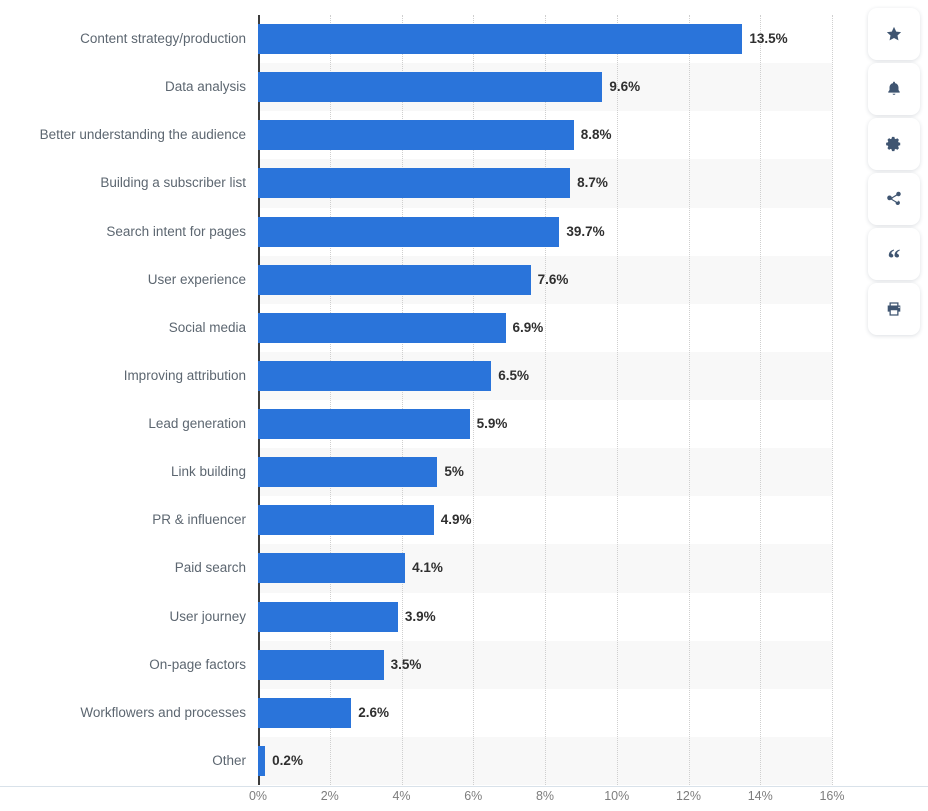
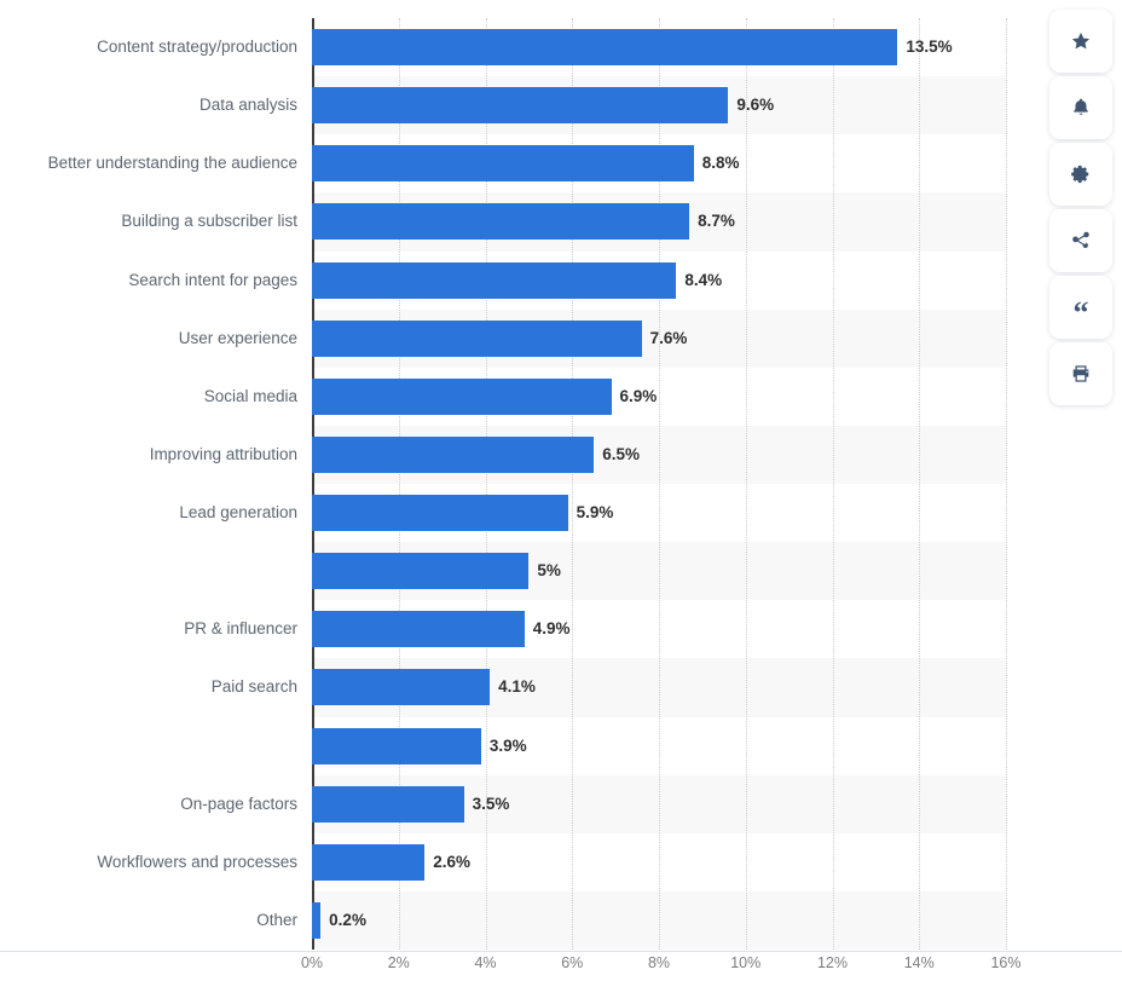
  Content strategy/production
  Data analysis
  Better understanding the audience
  Building a subscriber list
  Search intent for pages
  User experience
  Social media
  Improving attribution
  Lead generation
- Link building
  PR & influencer
  Paid search
- User journey
  On-page factors
  Workflowers and processes
  Other
  13.5%
  9.6%
  8.8%
  8.7%
- 39.7%
+ 8.4%
  7.6%
  6.9%
  6.5%
  5.9%
  5%
  4.9%
  4.1%
  3.9%
  3.5%
  2.6%
  0.2%
  0%
  2%
  4%
  6%
  8%
  10%
  12%
  14%
  16%
  “
